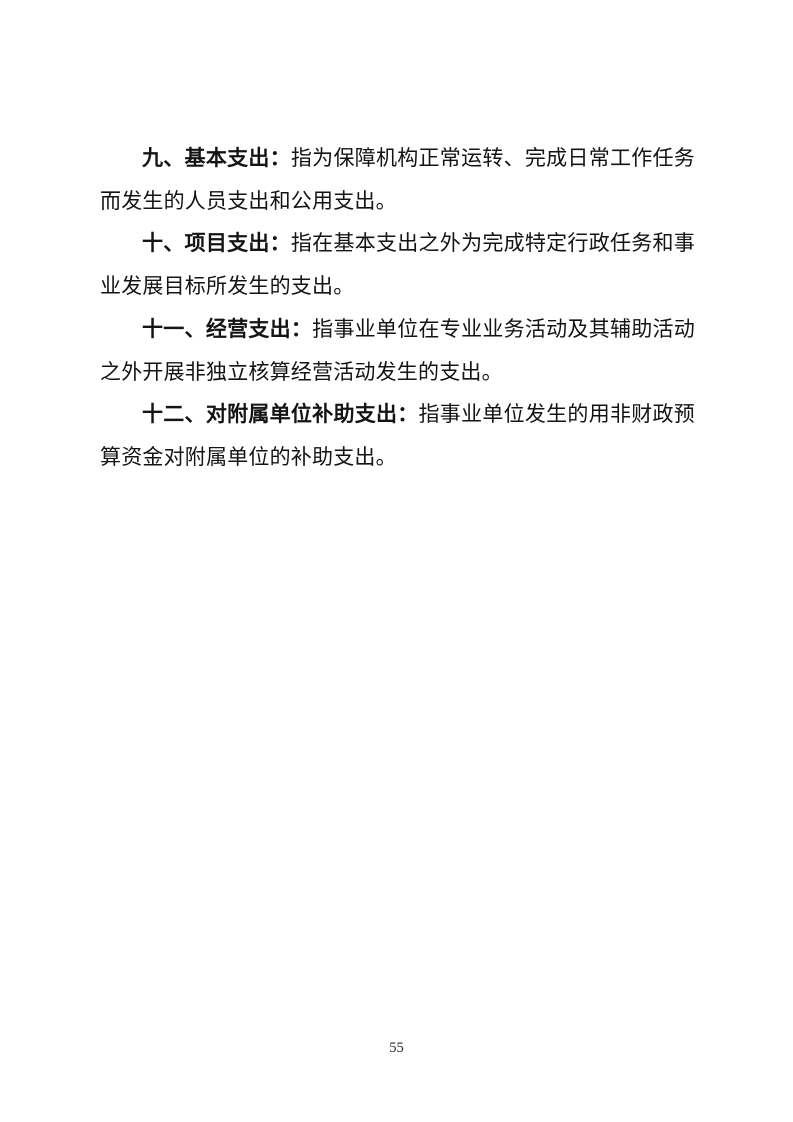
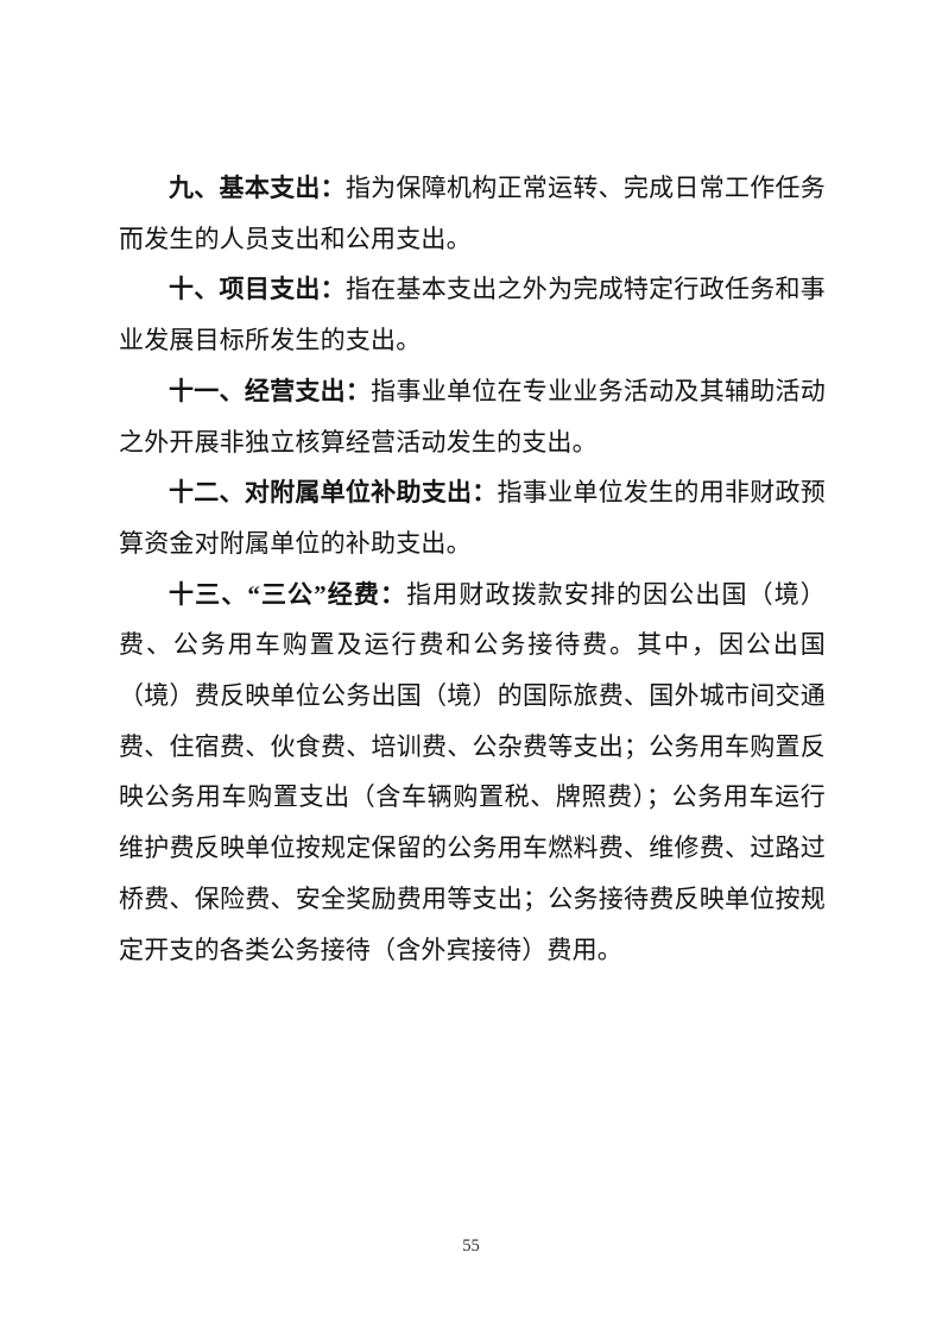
  九、基本支出：指为保障机构正常运转、完成日常工作任务而发生的人员支出和公用支出。
  十、项目支出：指在基本支出之外为完成特定行政任务和事业发展目标所发生的支出。
  十一、经营支出：指事业单位在专业业务活动及其辅助活动之外开展非独立核算经营活动发生的支出。
  十二、对附属单位补助支出：指事业单位发生的用非财政预算资金对附属单位的补助支出。
+ 十三、“三公”经费：指用财政拨款安排的因公出国（境）费、公务用车购置及运行费和公务接待费。其中，因公出国（境）费反映单位公务出国（境）的国际旅费、国外城市间交通费、住宿费、伙食费、培训费、公杂费等支出；公务用车购置反映公务用车购置支出（含车辆购置税、牌照费）；公务用车运行维护费反映单位按规定保留的公务用车燃料费、维修费、过路过桥费、保险费、安全奖励费用等支出；公务接待费反映单位按规定开支的各类公务接待（含外宾接待）费用。
  55
